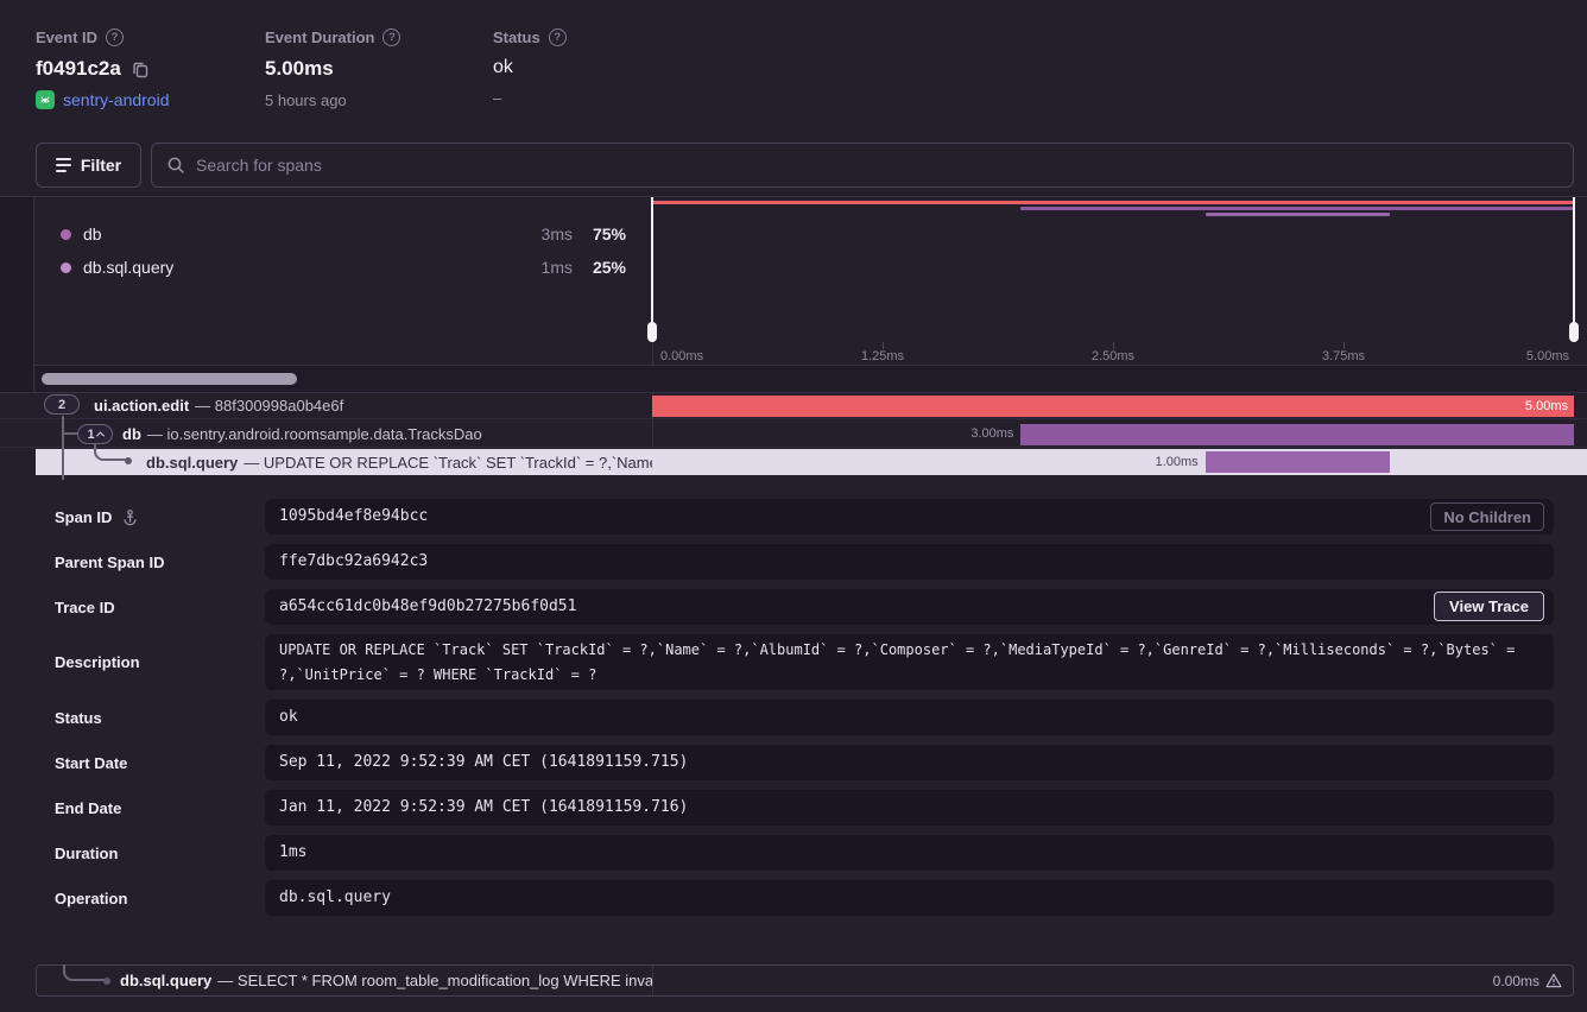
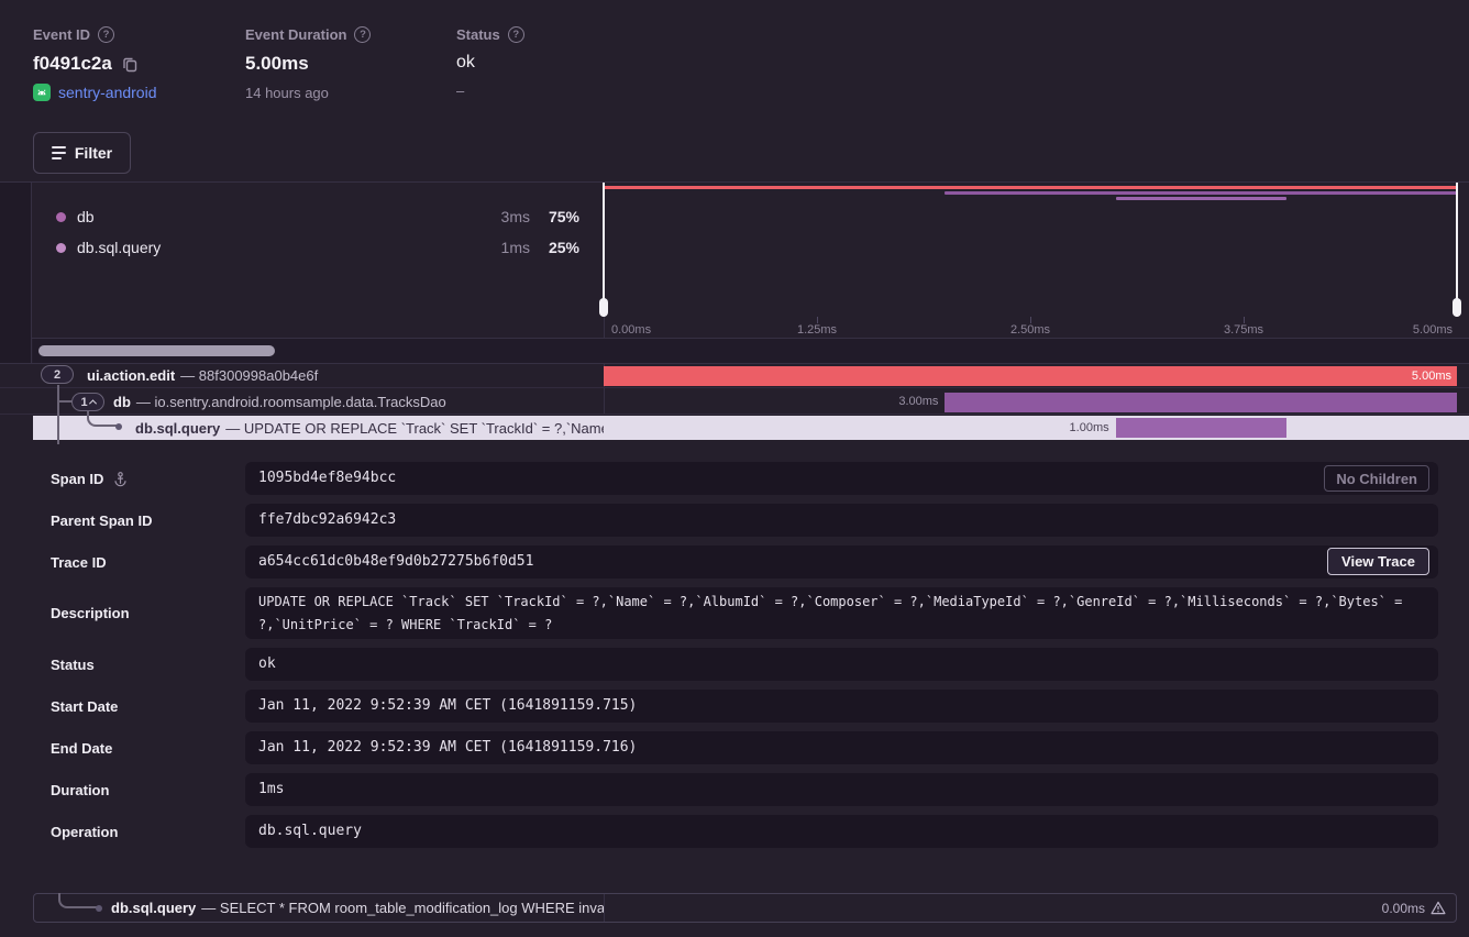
  Event ID
  ?
  f0491c2a
  sentry-android
  Event Duration
  ?
  5.00ms
- 5 hours ago
+ 14 hours ago
  Status
  ?
  ok
  –
  Filter
- Search for spans
  db
  3ms
  75%
  db.sql.query
  1ms
  25%
  0.00ms
  1.25ms
  2.50ms
  3.75ms
  5.00ms
  2
  ui.action.edit
  — 88f300998a0b4e6f
  5.00ms
  1
  db
  — io.sentry.android.roomsample.data.TracksDao
  3.00ms
  db.sql.query
  — UPDATE OR REPLACE `Track` SET `TrackId` = ?,`Nam
  1.00ms
  Span ID
  1095bd4ef8e94bcc
  No Children
  Parent Span ID
  ffe7dbc92a6942c3
  Trace ID
  a654cc61dc0b48ef9d0b27275b6f0d51
  View Trace
  Description
  UPDATE OR REPLACE `Track` SET `TrackId` = ?,`Name` = ?,`AlbumId` = ?,`Composer` = ?,`MediaTypeId` = ?,`GenreId` = ?,`Milliseconds` = ?,`Bytes` = ?,`UnitPrice` = ? WHERE `TrackId` = ?
  Status
  ok
  Start Date
- Sep 11, 2022 9:52:39 AM CET (1641891159.715)
+ Jan 11, 2022 9:52:39 AM CET (1641891159.715)
  End Date
  Jan 11, 2022 9:52:39 AM CET (1641891159.716)
  Duration
  1ms
  Operation
  db.sql.query
  db.sql.query
  — SELECT * FROM room_table_modification_log WHERE inva
  0.00ms
